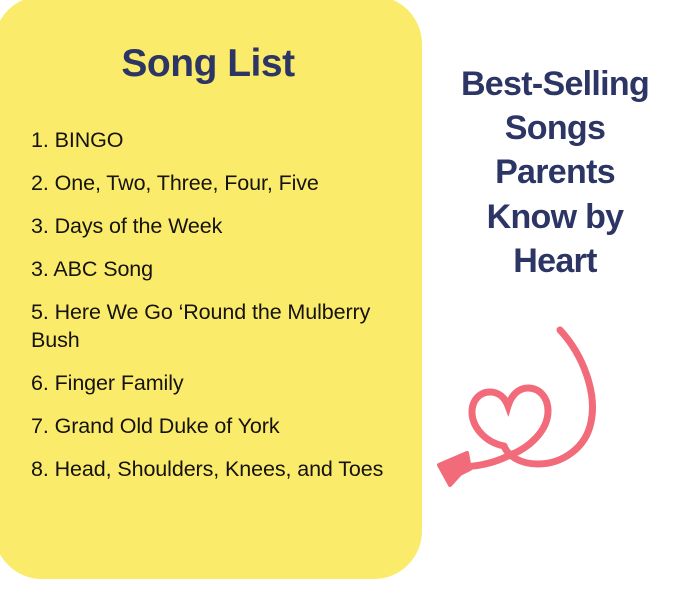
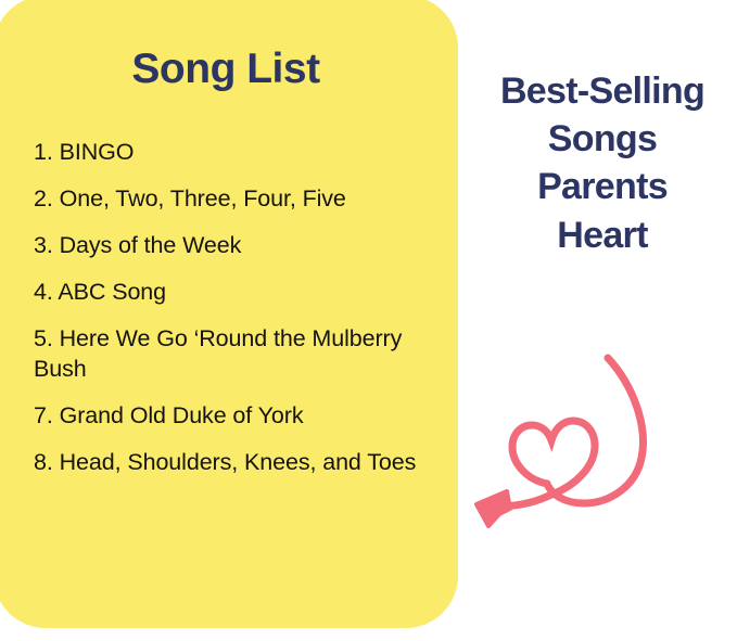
  Song List
  1. BINGO
  2. One, Two, Three, Four, Five
  3. Days of the Week
- 3. ABC Song
+ 4. ABC Song
  5. Here We Go ‘Round the Mulberry Bush
- 6. Finger Family
  7. Grand Old Duke of York
  8. Head, Shoulders, Knees, and Toes
  Best-Selling
  Songs
  Parents
- Know by
  Heart
